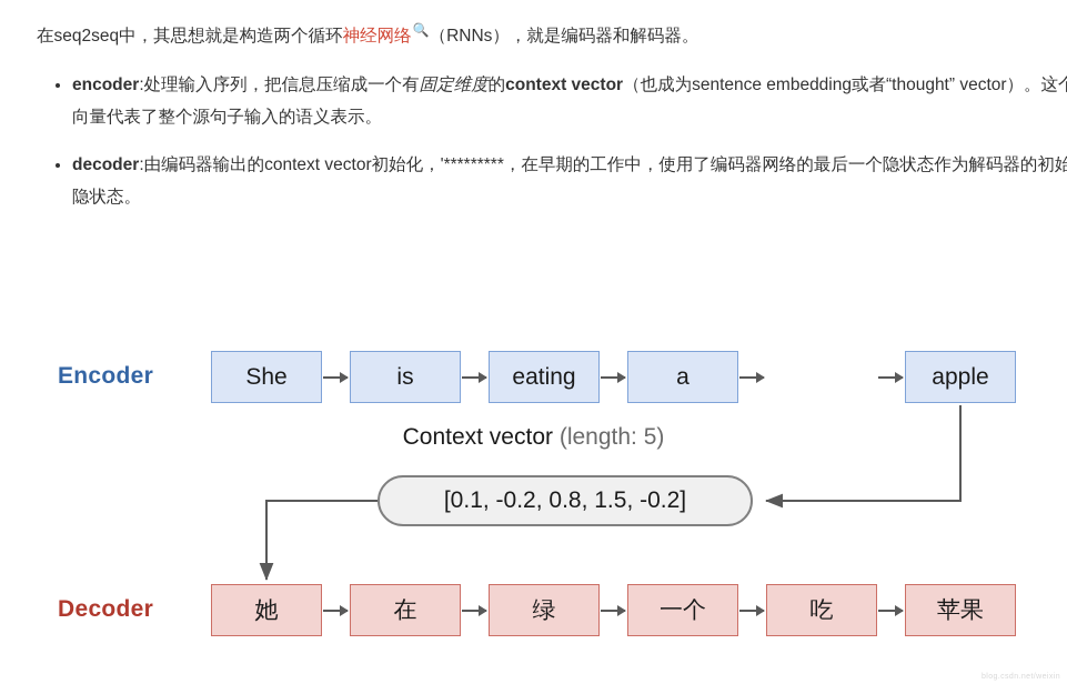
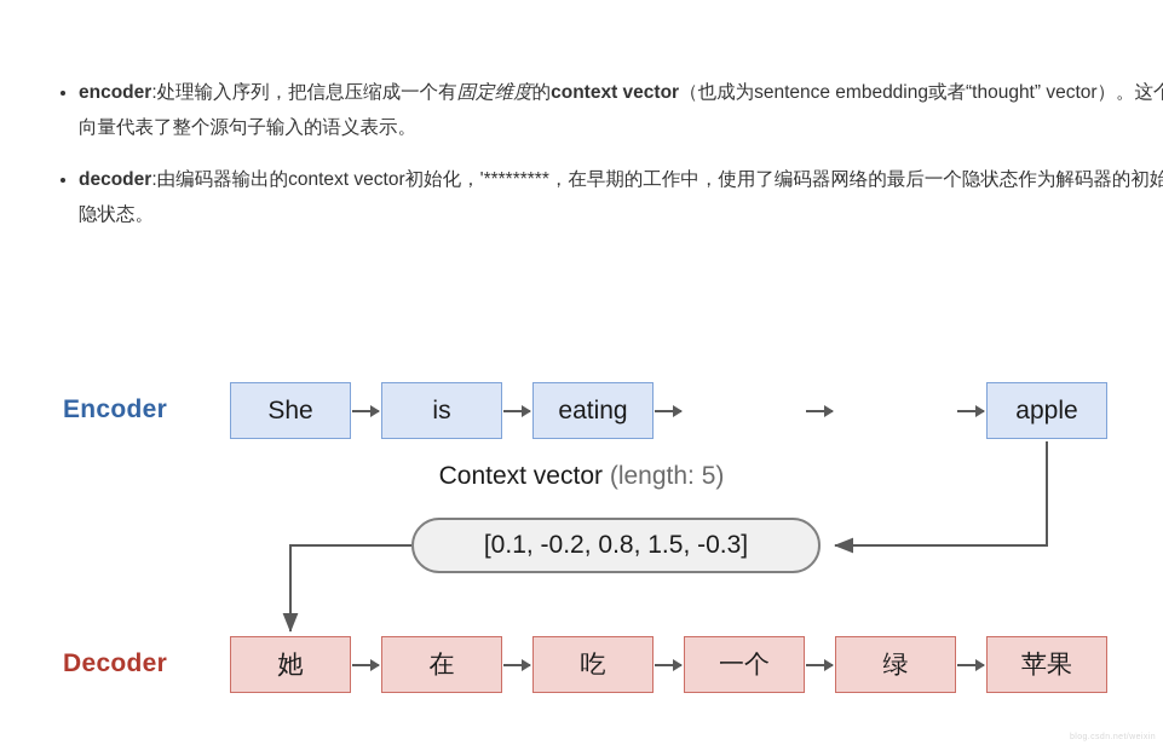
- 在seq2seq中，其思想就是构造两个循环神经网络🔍（RNNs），就是编码器和解码器。
  encoder:处理输入序列，把信息压缩成一个有固定维度的context vector（也成为sentence embedding或者“thought” vector）。这向量代表了整个源句子输入的语义表示。
  decoder:由编码器输出的context vector初始化，'*********，在早期的工作中，使用了编码器网络的最后一个隐状态作为解码器的初始隐状态。
  Encoder
  Decoder
  She
  is
  eating
- a
  apple
  Context vector (length: 5)
- [0.1, -0.2, 0.8, 1.5, -0.2]
+ [0.1, -0.2, 0.8, 1.5, -0.3]
  她
  在
- 绿
+ 吃
  一个
- 吃
+ 绿
  苹果
